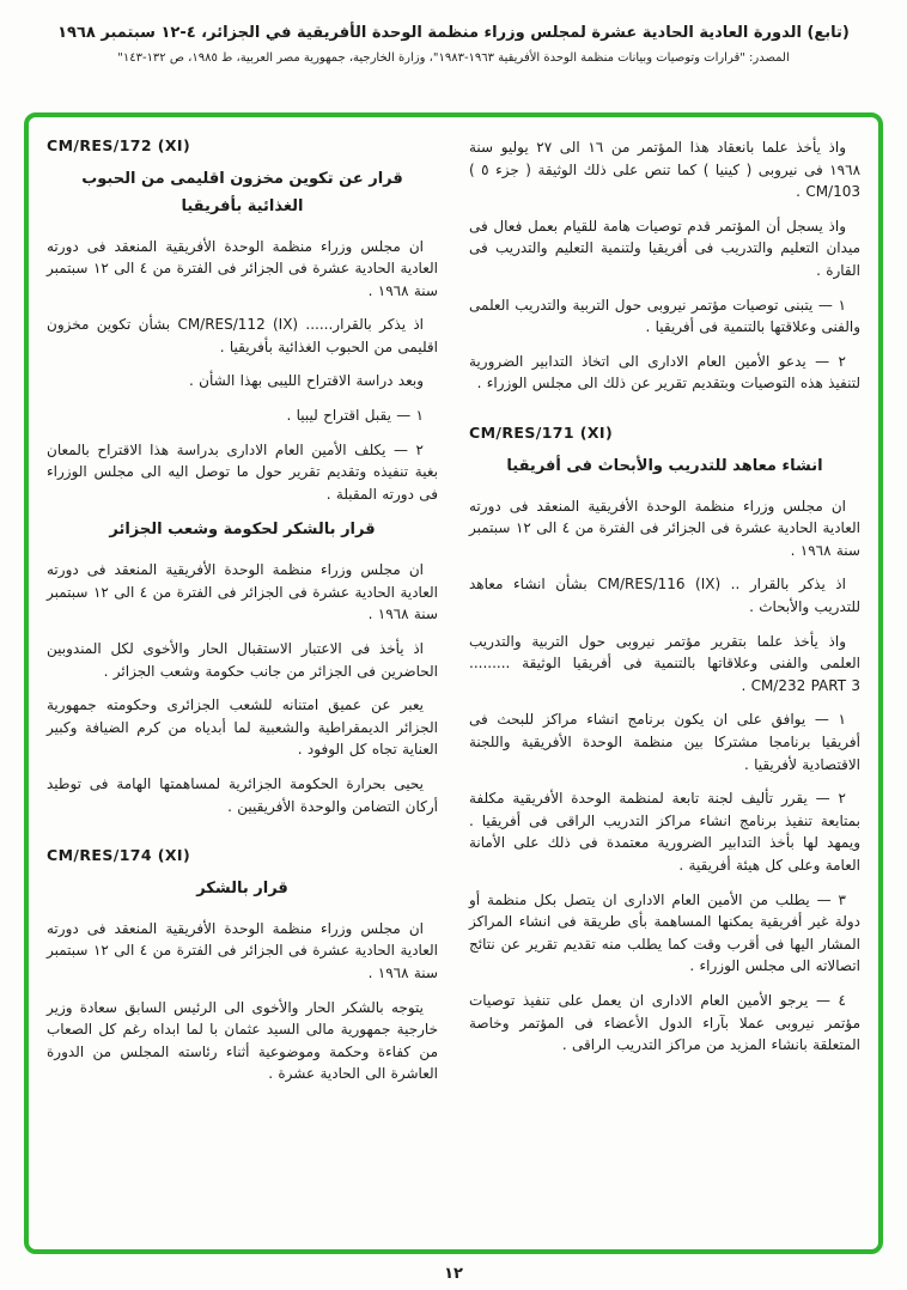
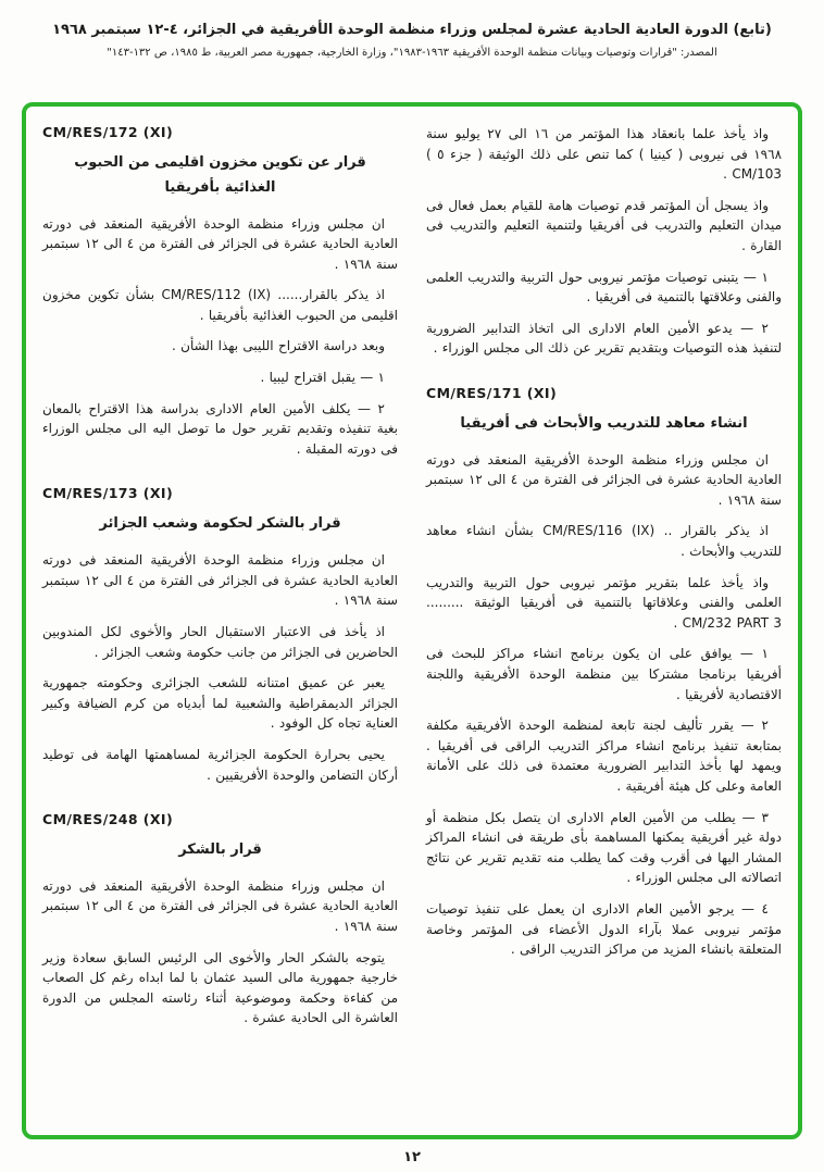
  (تابع) الدورة العادية الحادية عشرة لمجلس وزراء منظمة الوحدة الأفريقية في الجزائر، ٤-١٢ سبتمبر ١٩٦٨
  المصدر: "قرارات وتوصيات وبيانات منظمة الوحدة الأفريقية ١٩٦٣-١٩٨٣"، وزارة الخارجية، جمهورية مصر العربية، ط ١٩٨٥، ص ١٣٢-١٤٣"
  واذ يأخذ علما بانعقاد هذا المؤتمر من ١٦ الى ٢٧ يوليو سنة ١٩٦٨ فى نيروبى ( كينيا ) كما تنص على ذلك الوثيقة ( جزء ٥ ) CM/103 .
  واذ يسجل أن المؤتمر قدم توصيات هامة للقيام بعمل فعال فى ميدان التعليم والتدريب فى أفريقيا ولتنمية التعليم والتدريب فى القارة .
  ١ — يتبنى توصيات مؤتمر نيروبى حول التربية والتدريب العلمى والفنى وعلاقتها بالتنمية فى أفريقيا .
  ٢ — يدعو الأمين العام الادارى الى اتخاذ التدابير الضرورية لتنفيذ هذه التوصيات وبتقديم تقرير عن ذلك الى مجلس الوزراء .
  CM/RES/171 (XI)
  انشاء معاهد للتدريب والأبحاث فى أفريقيا
  ان مجلس وزراء منظمة الوحدة الأفريقية المنعقد فى دورته العادية الحادية عشرة فى الجزائر فى الفترة من ٤ الى ١٢ سبتمبر سنة ١٩٦٨ .
  اذ يذكر بالقرار .. CM/RES/116 (IX) بشأن انشاء معاهد للتدريب والأبحاث .
  واذ يأخذ علما بتقرير مؤتمر نيروبى حول التربية والتدريب العلمى والفنى وعلاقاتها بالتنمية فى أفريقيا الوثيقة ......... CM/232 PART 3 .
  ١ — يوافق على ان يكون برنامج انشاء مراكز للبحث فى أفريقيا برنامجا مشتركا بين منظمة الوحدة الأفريقية واللجنة الاقتصادية لأفريقيا .
  ٢ — يقرر تأليف لجنة تابعة لمنظمة الوحدة الأفريقية مكلفة بمتابعة تنفيذ برنامج انشاء مراكز التدريب الراقى فى أفريقيا . ويمهد لها بأخذ التدابير الضرورية معتمدة فى ذلك على الأمانة العامة وعلى كل هيئة أفريقية .
  ٣ — يطلب من الأمين العام الادارى ان يتصل بكل منظمة أو دولة غير أفريقية يمكنها المساهمة بأى طريقة فى انشاء المراكز المشار اليها فى أقرب وقت كما يطلب منه تقديم تقرير عن نتائج اتصالاته الى مجلس الوزراء .
  ٤ — يرجو الأمين العام الادارى ان يعمل على تنفيذ توصيات مؤتمر نيروبى عملا بآراء الدول الأعضاء فى المؤتمر وخاصة المتعلقة بانشاء المزيد من مراكز التدريب الراقى .
  CM/RES/172 (XI)
  قرار عن تكوين مخزون اقليمى من الحبوب الغذائية بأفريقيا
  ان مجلس وزراء منظمة الوحدة الأفريقية المنعقد فى دورته العادية الحادية عشرة فى الجزائر فى الفترة من ٤ الى ١٢ سبتمبر سنة ١٩٦٨ .
  اذ يذكر بالقرار...... CM/RES/112 (IX) بشأن تكوين مخزون اقليمى من الحبوب الغذائية بأفريقيا .
  وبعد دراسة الاقتراح الليبى بهذا الشأن .
  ١ — يقبل اقتراح ليبيا .
  ٢ — يكلف الأمين العام الادارى بدراسة هذا الاقتراح بالمعان بغية تنفيذه وتقديم تقرير حول ما توصل اليه الى مجلس الوزراء فى دورته المقبلة .
+ CM/RES/173 (XI)
  قرار بالشكر لحكومة وشعب الجزائر
  ان مجلس وزراء منظمة الوحدة الأفريقية المنعقد فى دورته العادية الحادية عشرة فى الجزائر فى الفترة من ٤ الى ١٢ سبتمبر سنة ١٩٦٨ .
  اذ يأخذ فى الاعتبار الاستقبال الحار والأخوى لكل المندوبين الحاضرين فى الجزائر من جانب حكومة وشعب الجزائر .
  يعبر عن عميق امتنانه للشعب الجزائرى وحكومته جمهورية الجزائر الديمقراطية والشعبية لما أبدياه من كرم الضيافة وكبير العناية تجاه كل الوفود .
  يحيى بحرارة الحكومة الجزائرية لمساهمتها الهامة فى توطيد أركان التضامن والوحدة الأفريقيين .
- CM/RES/174 (XI)
+ CM/RES/248 (XI)
  قرار بالشكر
  ان مجلس وزراء منظمة الوحدة الأفريقية المنعقد فى دورته العادية الحادية عشرة فى الجزائر فى الفترة من ٤ الى ١٢ سبتمبر سنة ١٩٦٨ .
  يتوجه بالشكر الحار والأخوى الى الرئيس السابق سعادة وزير خارجية جمهورية مالى السيد عثمان با لما ابداه رغم كل الصعاب من كفاءة وحكمة وموضوعية أثناء رئاسته المجلس من الدورة العاشرة الى الحادية عشرة .
  ١٢
